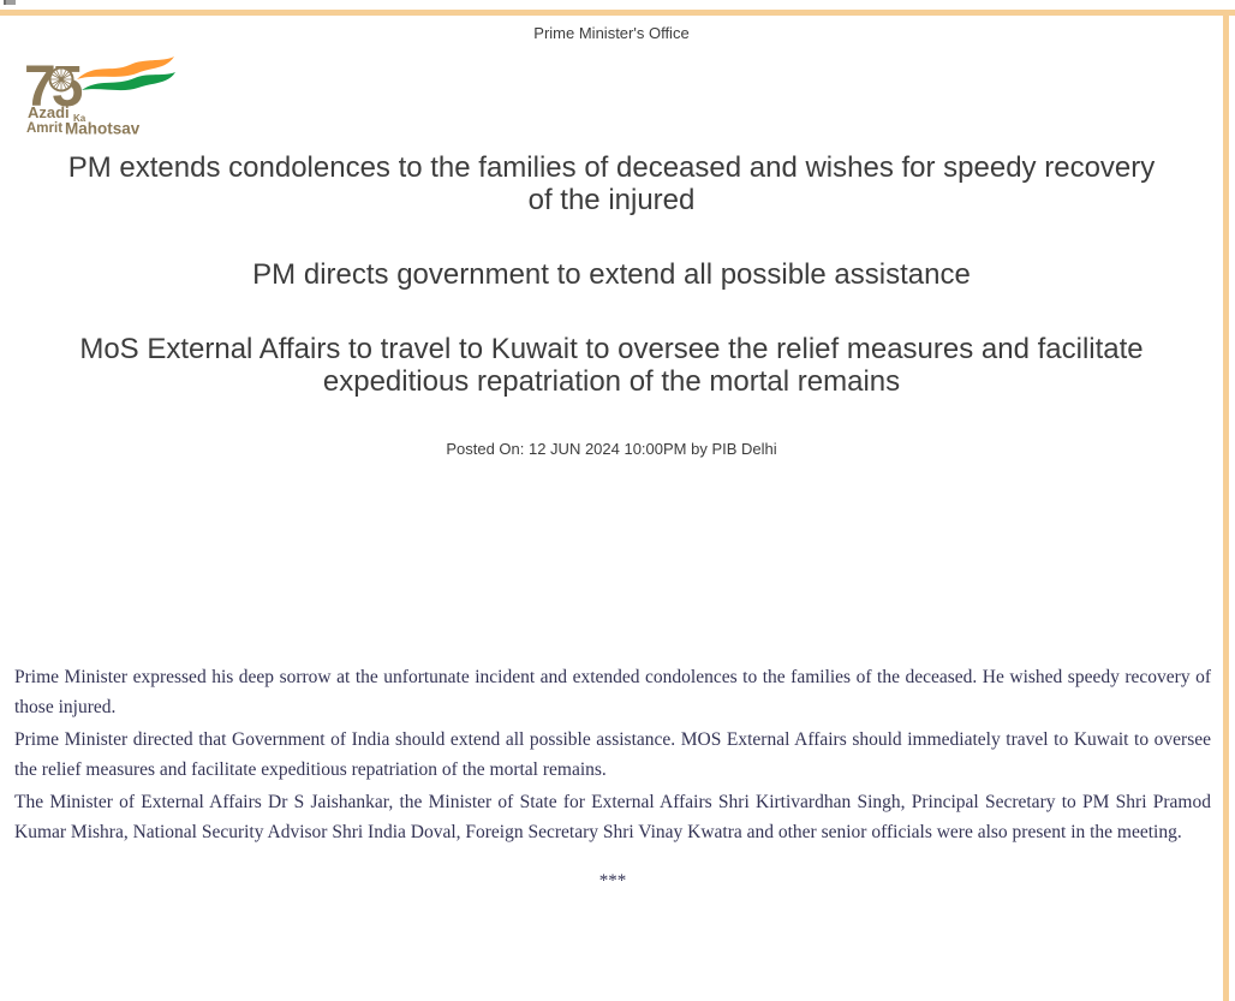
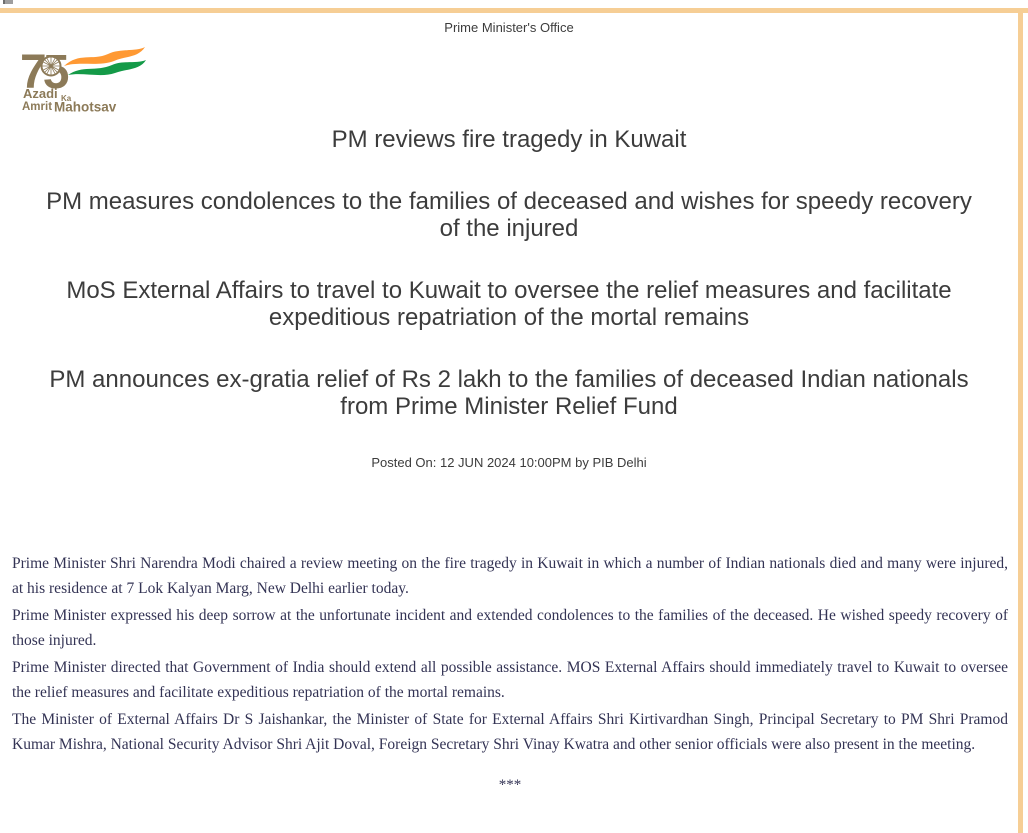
  Prime Minister's Office
  Azadi
  Ka
  Amrit
  Mahotsav
+ PM reviews fire tragedy in Kuwait
- PM extends condolences to the families of deceased and wishes for speedy recovery of the injured
+ PM measures condolences to the families of deceased and wishes for speedy recovery of the injured
- PM directs government to extend all possible assistance
  MoS External Affairs to travel to Kuwait to oversee the relief measures and facilitate expeditious repatriation of the mortal remains
+ PM announces ex-gratia relief of Rs 2 lakh to the families of deceased Indian nationals from Prime Minister Relief Fund
  Posted On: 12 JUN 2024 10:00PM by PIB Delhi
+ Prime Minister Shri Narendra Modi chaired a review meeting on the fire tragedy in Kuwait in which a number of Indian nationals died and many were injured, at his residence at 7 Lok Kalyan Marg, New Delhi earlier today.
  Prime Minister expressed his deep sorrow at the unfortunate incident and extended condolences to the families of the deceased. He wished speedy recovery of those injured.
  Prime Minister directed that Government of India should extend all possible assistance. MOS External Affairs should immediately travel to Kuwait to oversee the relief measures and facilitate expeditious repatriation of the mortal remains.
- The Minister of External Affairs Dr S Jaishankar, the Minister of State for External Affairs Shri Kirtivardhan Singh, Principal Secretary to PM Shri Pramod Kumar Mishra, National Security Advisor Shri India Doval, Foreign Secretary Shri Vinay Kwatra and other senior officials were also present in the meeting.
+ The Minister of External Affairs Dr S Jaishankar, the Minister of State for External Affairs Shri Kirtivardhan Singh, Principal Secretary to PM Shri Pramod Kumar Mishra, National Security Advisor Shri Ajit Doval, Foreign Secretary Shri Vinay Kwatra and other senior officials were also present in the meeting.
  ***
